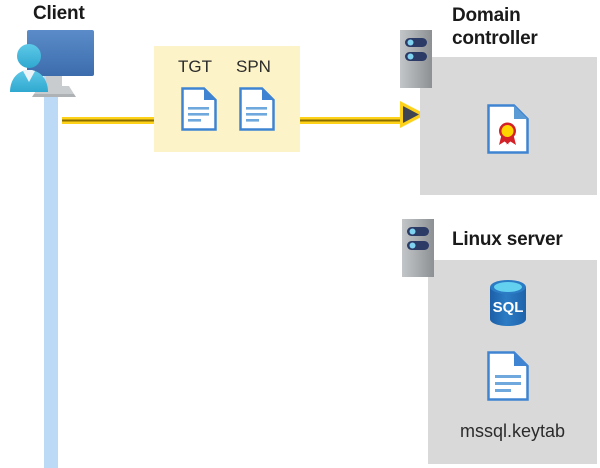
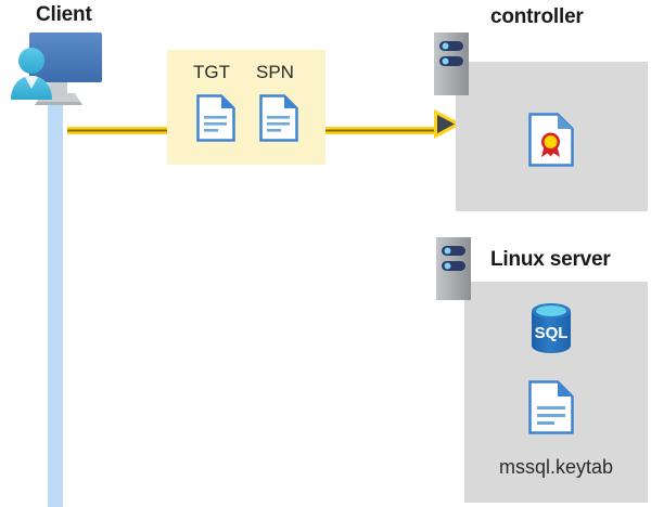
  Client
  TGT
  SPN
- Domain
  controller
  Linux server
  SQL
  mssql.keytab
